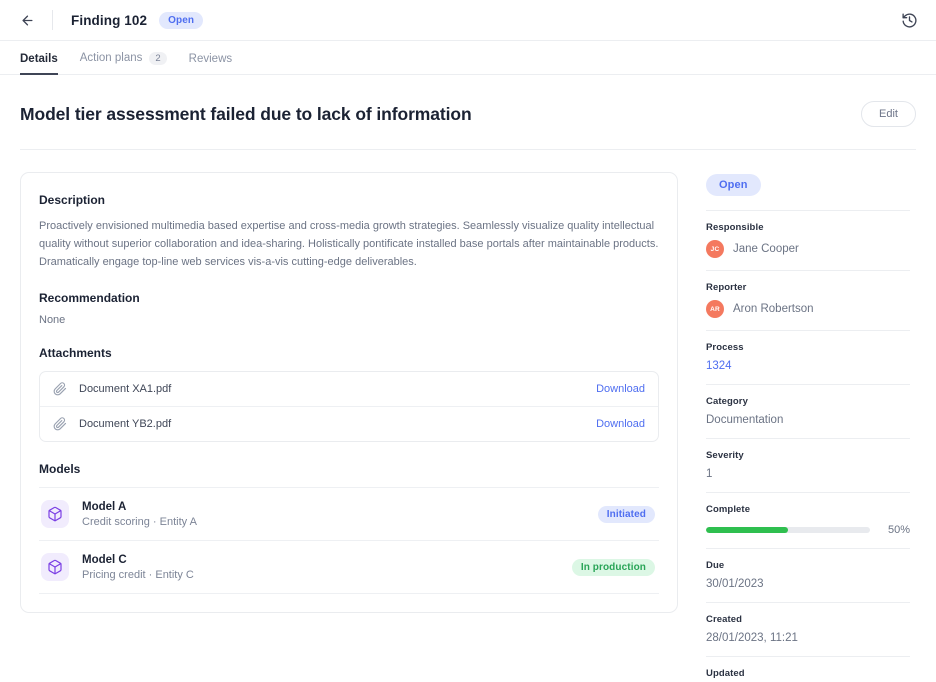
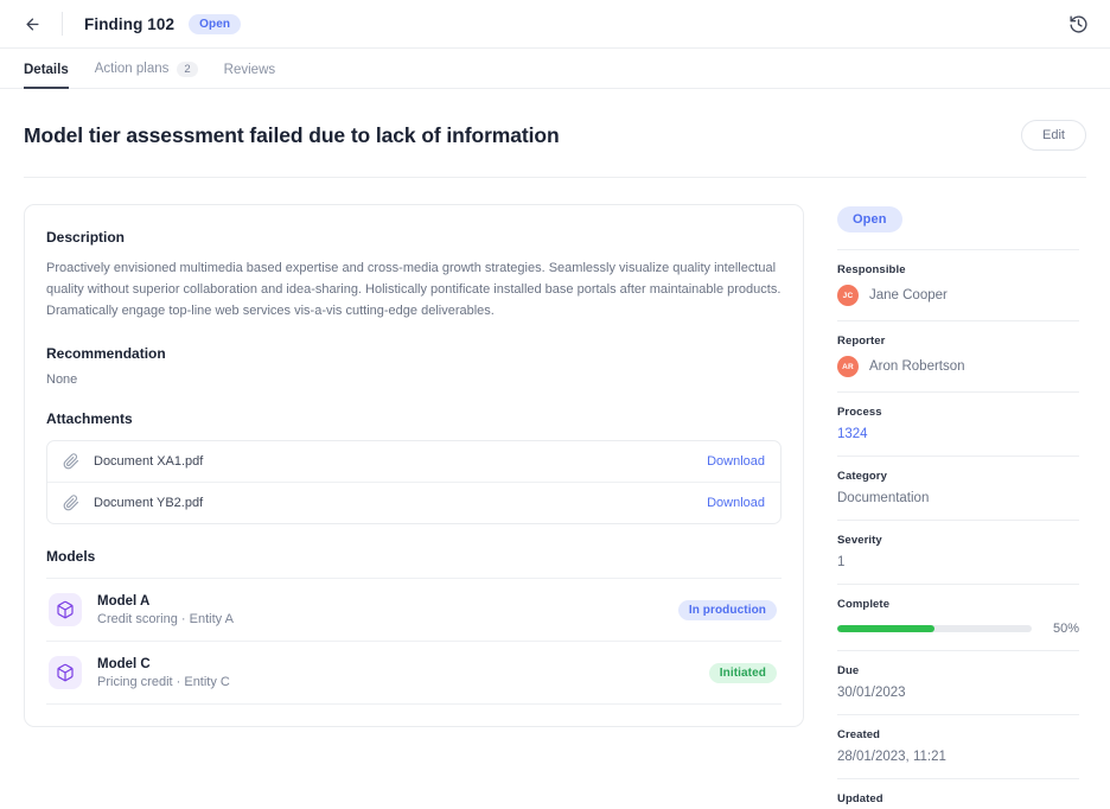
  Finding 102
  Open
  Details
  Action plans
  2
  Reviews
  Model tier assessment failed due to lack of information
  Edit
  Description
  Proactively envisioned multimedia based expertise and cross-media growth strategies. Seamlessly visualize quality intellectual quality without superior collaboration and idea-sharing. Holistically pontificate installed base portals after maintainable products. Dramatically engage top-line web services vis-a-vis cutting-edge deliverables.
  Recommendation
  None
  Attachments
  Document XA1.pdf
  Download
  Document YB2.pdf
  Download
  Models
  Model A
  Credit scoring · Entity A
- Initiated
+ In production
  Model C
  Pricing credit · Entity C
- In production
+ Initiated
  Open
  Responsible
  Jane Cooper
  Reporter
  Aron Robertson
  Process
  1324
  Category
  Documentation
  Severity
  1
  Complete
  50%
  Due
  30/01/2023
  Created
  28/01/2023, 11:21
  Updated
